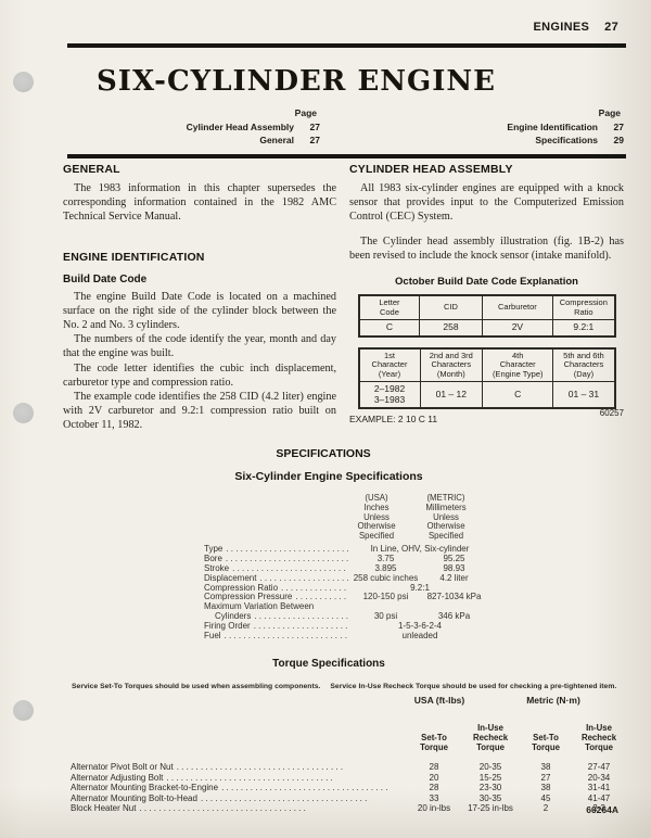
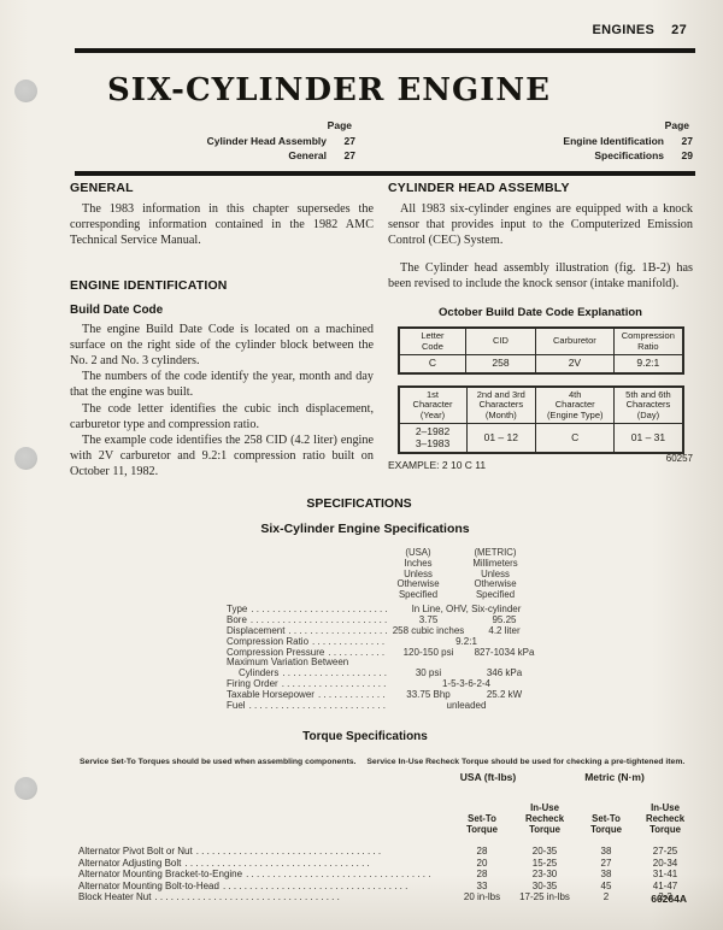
  ENGINES 27
  SIX-CYLINDER ENGINE
  Page
  Cylinder Head Assembly
  27
  General
  27
  Page
  Engine Identification
  27
  Specifications
  29
  GENERAL
  The 1983 information in this chapter supersedes the corresponding information contained in the 1982 AMC Technical Service Manual.
  ENGINE IDENTIFICATION
  Build Date Code
  The engine Build Date Code is located on a machined surface on the right side of the cylinder block between the No. 2 and No. 3 cylinders.
  The numbers of the code identify the year, month and day that the engine was built.
  The code letter identifies the cubic inch displacement, carburetor type and compression ratio.
  The example code identifies the 258 CID (4.2 liter) engine with 2V carburetor and 9.2:1 compression ratio built on October 11, 1982.
  CYLINDER HEAD ASSEMBLY
  All 1983 six-cylinder engines are equipped with a knock sensor that provides input to the Computerized Emission Control (CEC) System.
  The Cylinder head assembly illustration (fig. 1B-2) has been revised to include the knock sensor (intake manifold).
  October Build Date Code Explanation
  Letter Code	CID	Carburetor	Compression Ratio
  C	258	2V	9.2:1
  1st Character (Year)	2nd and 3rd Characters (Month)	4th Character (Engine Type)	5th and 6th Characters (Day)
  2–1982 3–1983	01 – 12	C	01 – 31
  EXAMPLE: 2 10 C 11
  60257
  SPECIFICATIONS
  Six-Cylinder Engine Specifications
  (USA)
  Inches
  Unless
  Otherwise
  Specified
  (METRIC)
  Millimeters
  Unless
  Otherwise
  Specified
  Type
  In Line, OHV, Six-cylinder
  Bore
  3.75
  95.25
- Stroke
- 3.895
- 98.93
  Displacement
  258 cubic inches
  4.2 liter
  Compression Ratio
  9.2:1
  Compression Pressure
  120-150 psi
  827-1034 kPa
  Maximum Variation Between
  Cylinders
  30 psi
  346 kPa
  Firing Order
  1-5-3-6-2-4
+ Taxable Horsepower
+ 33.75 Bhp
+ 25.2 kW
  Fuel
  unleaded
  Torque Specifications
  USA (ft-lbs)
  Metric (N·m)
  Set-To
  Torque
  In-Use
  Recheck
  Torque
  Set-To
  Torque
  In-Use
  Recheck
  Torque
  Alternator Pivot Bolt or Nut
  28
  20-35
  38
- 27-47
+ 27-25
  Alternator Adjusting Bolt
  20
  15-25
  27
  20-34
  Alternator Mounting Bracket-to-Engine
  28
  23-30
  38
  31-41
  Alternator Mounting Bolt-to-Head
  33
  30-35
  45
  41-47
  Block Heater Nut
  20 in-lbs
  17-25 in-lbs
  2
  2-3
  60264A
